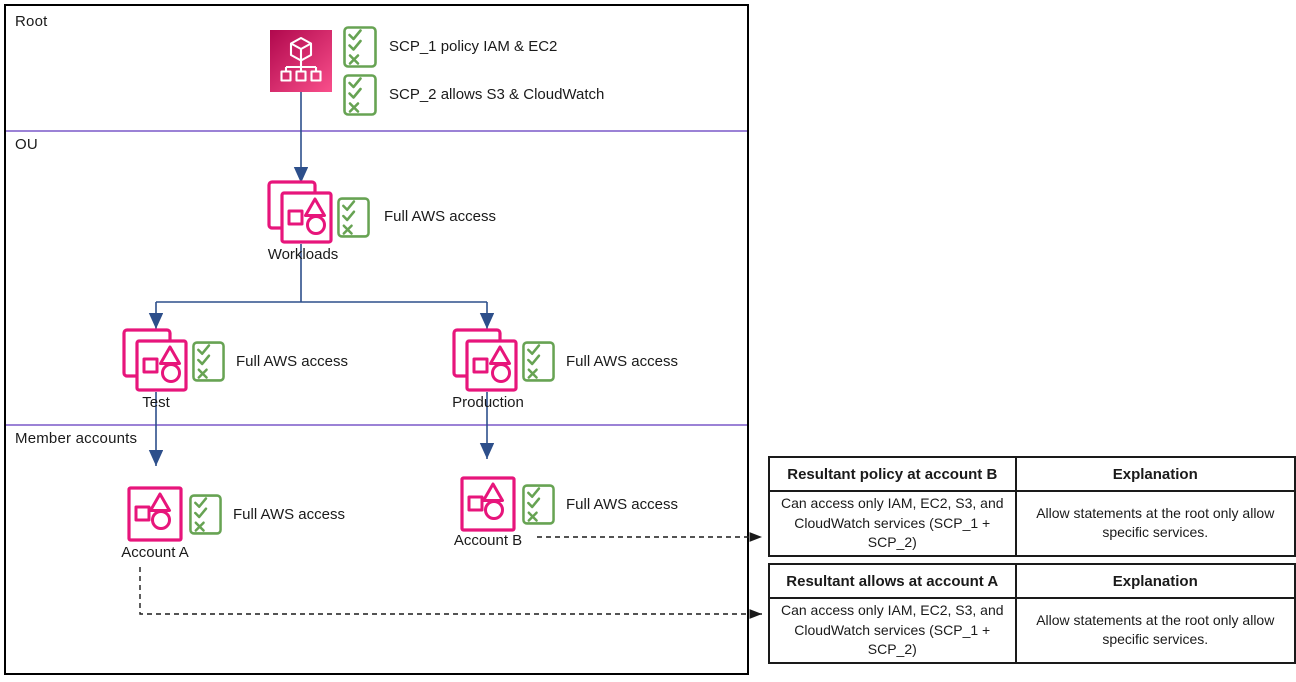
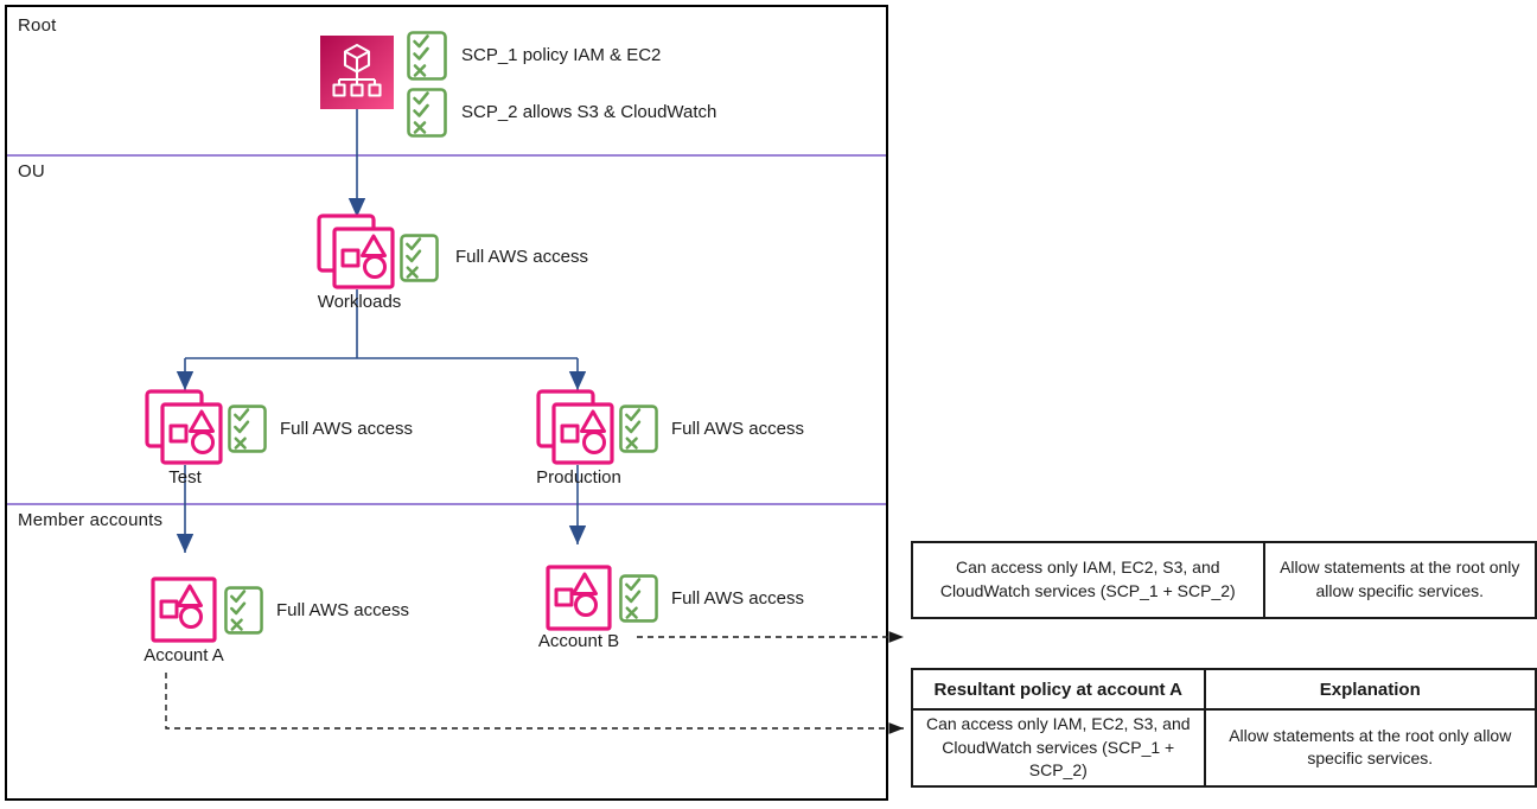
  Root
  OU
  Member accounts
  SCP_1 policy IAM & EC2
  SCP_2 allows S3 & CloudWatch
  Full AWS access
  Workloads
  Full AWS access
  Test
  Full AWS access
  Production
  Full AWS access
  Account A
  Full AWS access
  Account B
- Resultant policy at account B	Explanation
  Can access only IAM, EC2, S3, and CloudWatch services (SCP_1 + SCP_2)	Allow statements at the root only allow specific services.
- Resultant allows at account A	Explanation
+ Resultant policy at account A	Explanation
  Can access only IAM, EC2, S3, and CloudWatch services (SCP_1 + SCP_2)	Allow statements at the root only allow specific services.
